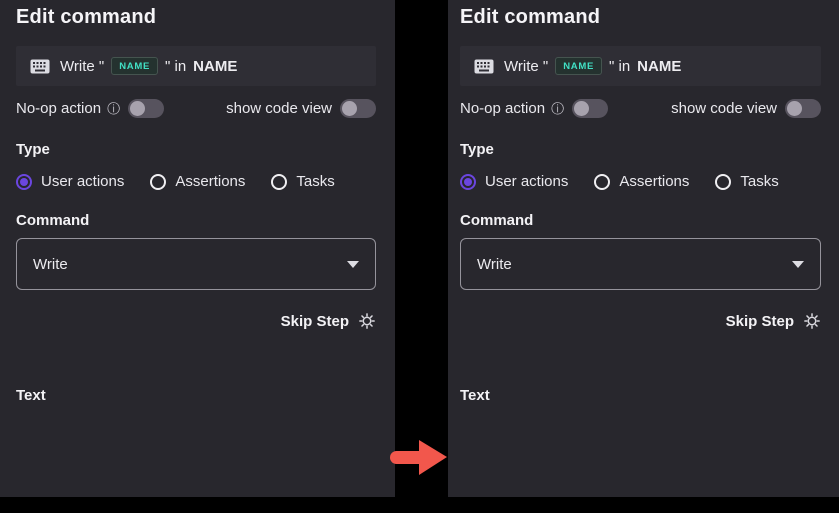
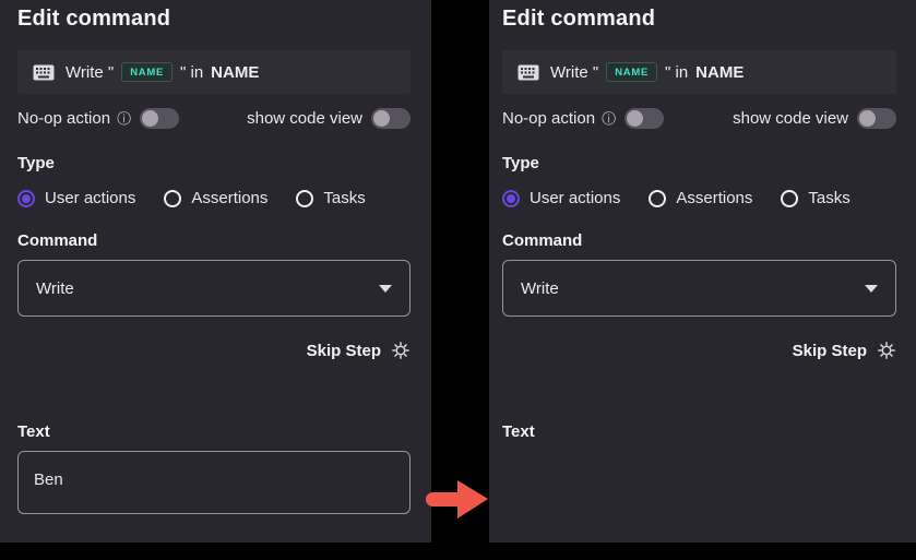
  Edit command
  Write "
  NAME
  " in
  NAME
  No-op action
  ⓘ
  show code view
  Type
  User actions
  Assertions
  Tasks
  Command
  Write
  Skip Step
  Text
+ Ben
  Edit command
  Write "
  NAME
  " in
  NAME
  No-op action
  ⓘ
  show code view
  Type
  User actions
  Assertions
  Tasks
  Command
  Write
  Skip Step
  Text
